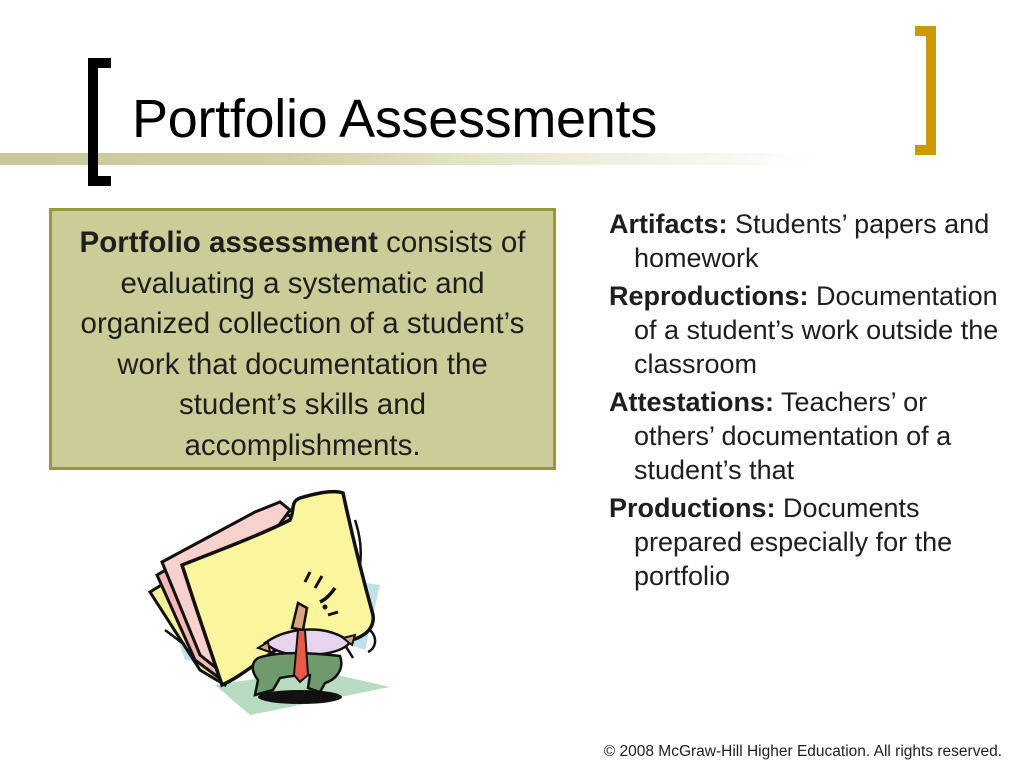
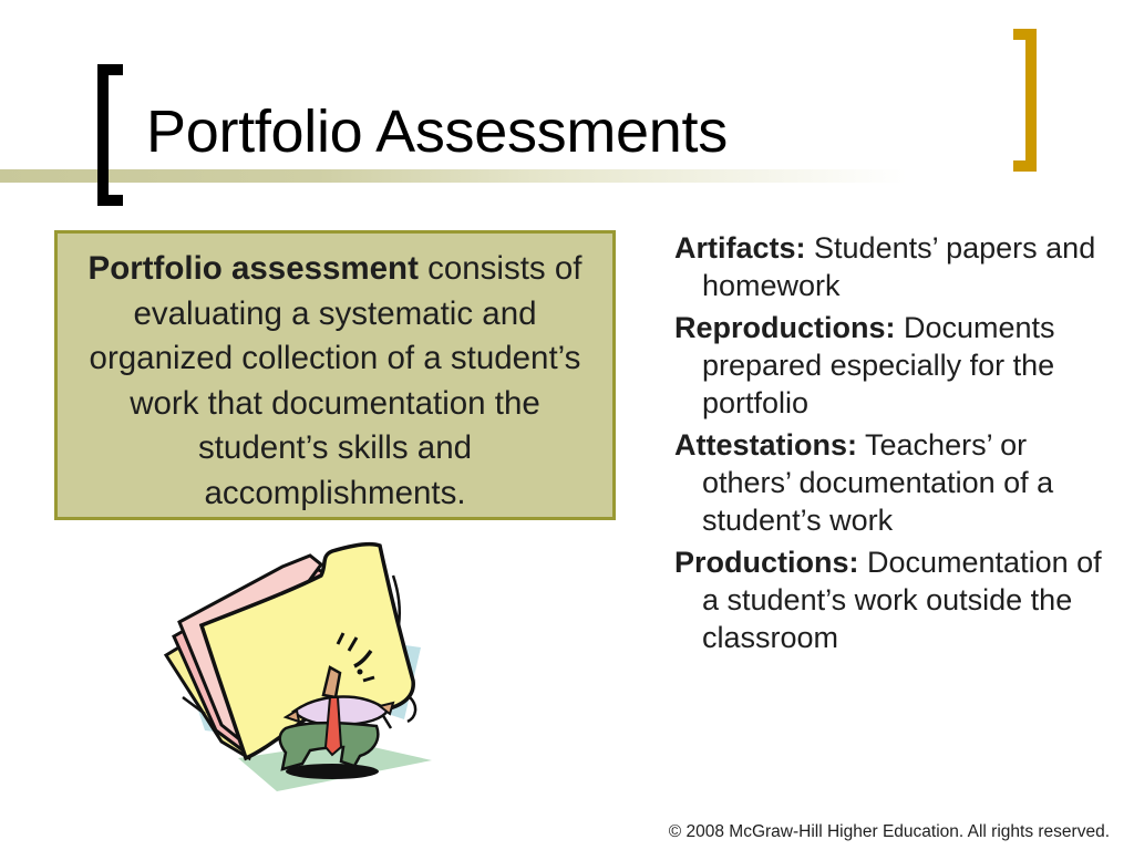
  Portfolio Assessments
  Portfolio assessment consists of evaluating a systematic and organized collection of a student’s work that documentation the student’s skills and accomplishments.
  Artifacts: Students’ papers and homework
- Reproductions: Documentation of a student’s work outside the classroom
+ Reproductions: Documents prepared especially for the portfolio
- Attestations: Teachers’ or others’ documentation of a student’s that
+ Attestations: Teachers’ or others’ documentation of a student’s work
- Productions: Documents prepared especially for the portfolio
+ Productions: Documentation of a student’s work outside the classroom
  © 2008 McGraw-Hill Higher Education. All rights reserved.
